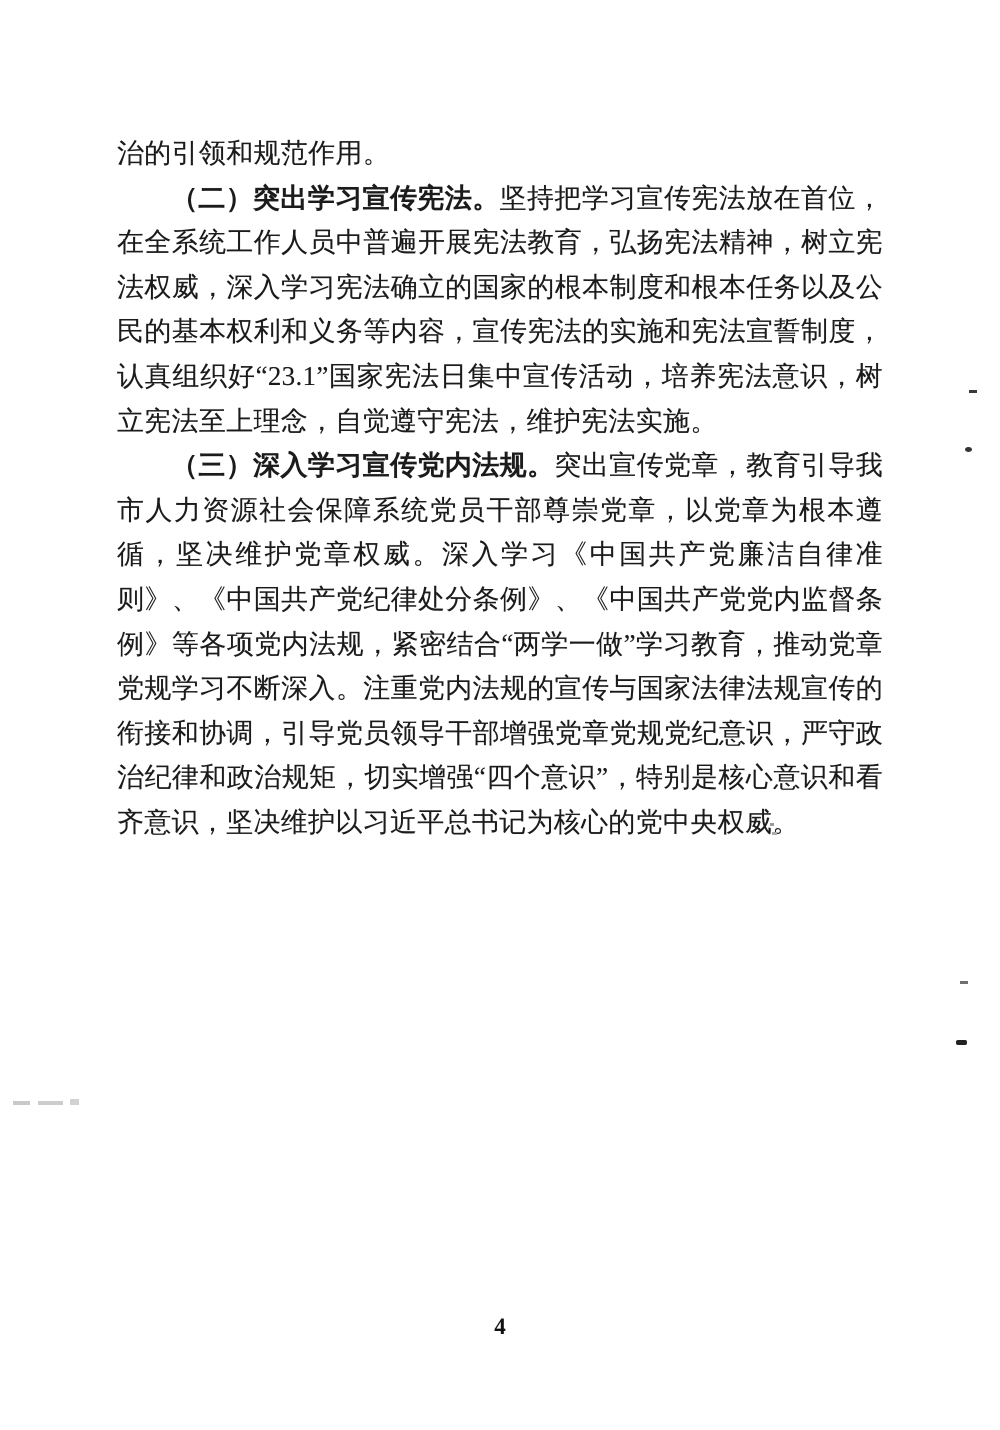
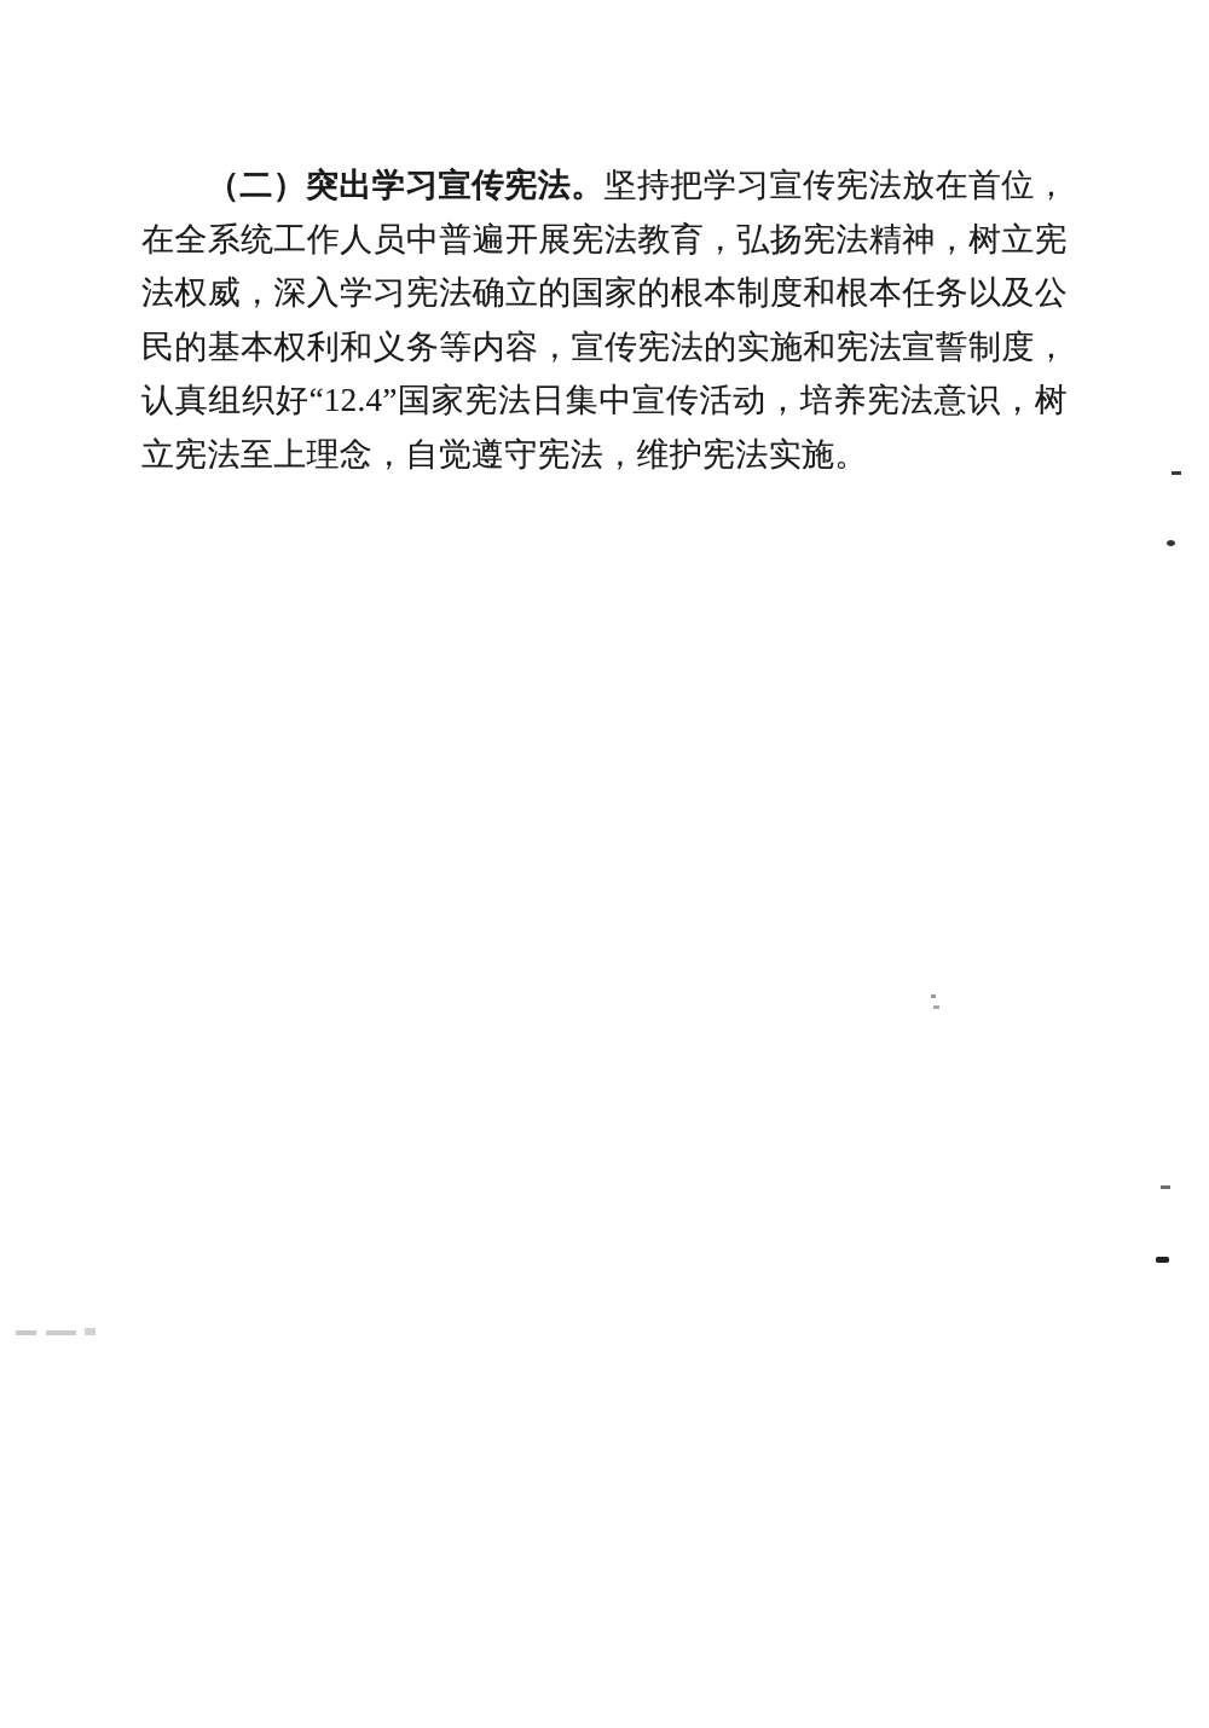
- 治的引领和规范作用。
- （二）突出学习宣传宪法。坚持把学习宣传宪法放在首位，在全系统工作人员中普遍开展宪法教育，弘扬宪法精神，树立宪法权威，深入学习宪法确立的国家的根本制度和根本任务以及公民的基本权利和义务等内容，宣传宪法的实施和宪法宣誓制度，认真组织好“23.1”国家宪法日集中宣传活动，培养宪法意识，树立宪法至上理念，自觉遵守宪法，维护宪法实施。
+ （二）突出学习宣传宪法。坚持把学习宣传宪法放在首位，在全系统工作人员中普遍开展宪法教育，弘扬宪法精神，树立宪法权威，深入学习宪法确立的国家的根本制度和根本任务以及公民的基本权利和义务等内容，宣传宪法的实施和宪法宣誓制度，认真组织好“12.4”国家宪法日集中宣传活动，培养宪法意识，树立宪法至上理念，自觉遵守宪法，维护宪法实施。
- （三）深入学习宣传党内法规。突出宣传党章，教育引导我市人力资源社会保障系统党员干部尊崇党章，以党章为根本遵循，坚决维护党章权威。深入学习《中国共产党廉洁自律准则》、《中国共产党纪律处分条例》、《中国共产党党内监督条例》等各项党内法规，紧密结合“两学一做”学习教育，推动党章党规学习不断深入。注重党内法规的宣传与国家法律法规宣传的衔接和协调，引导党员领导干部增强党章党规党纪意识，严守政治纪律和政治规矩，切实增强“四个意识”，特别是核心意识和看齐意识，坚决维护以习近平总书记为核心的党中央权威。
- 4
